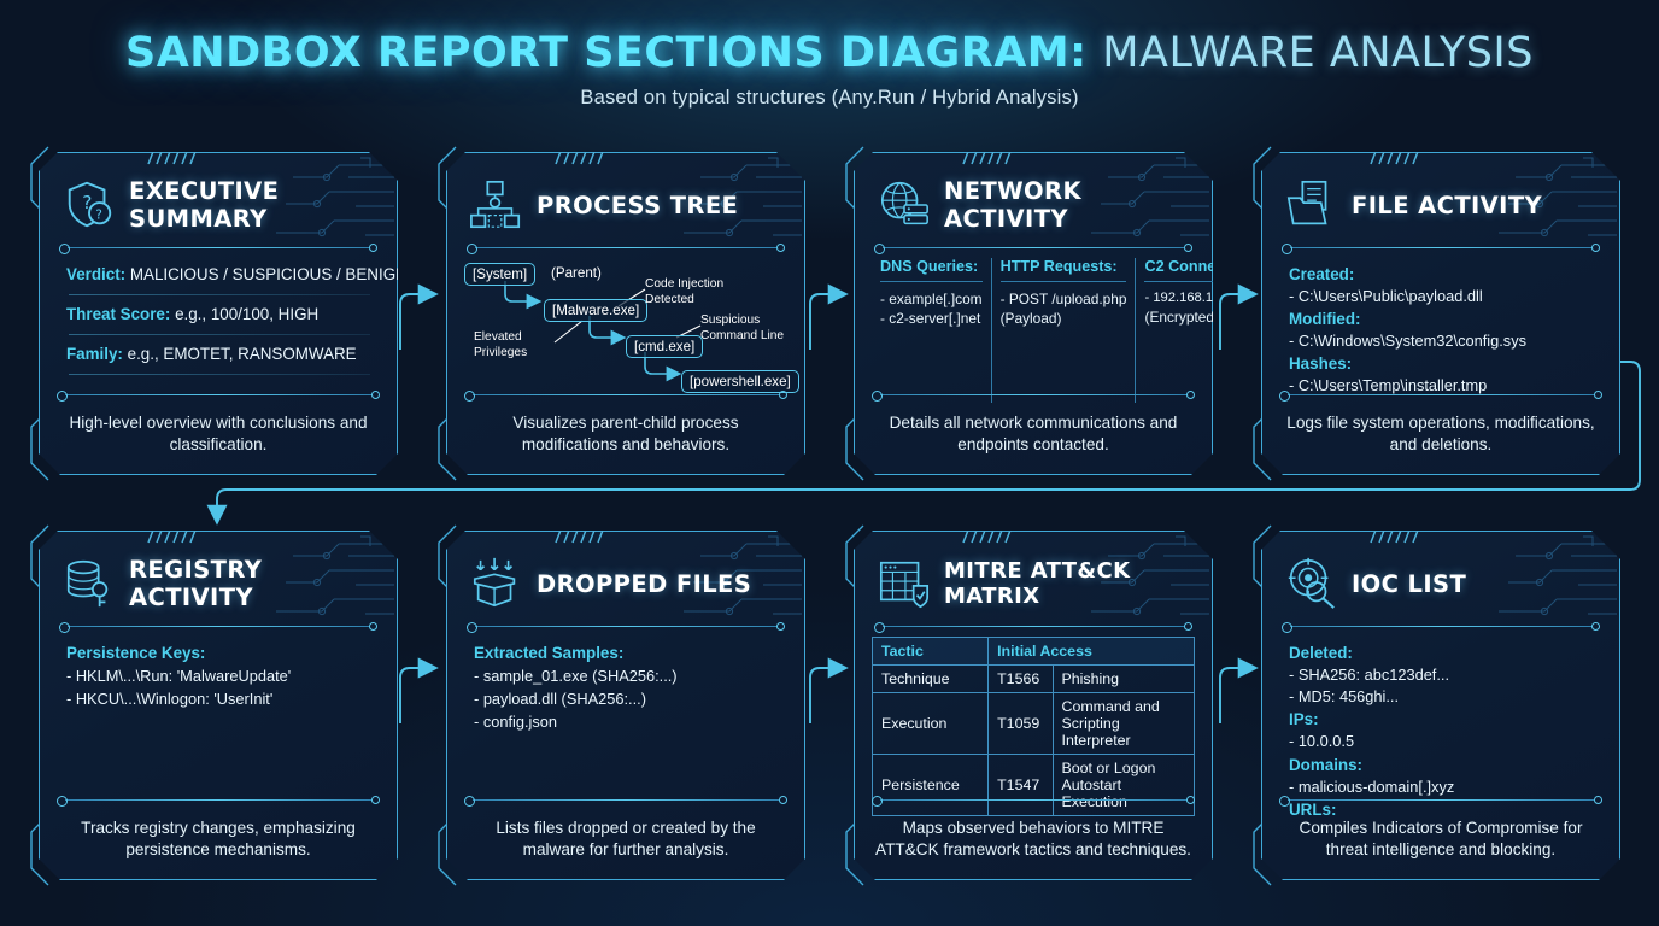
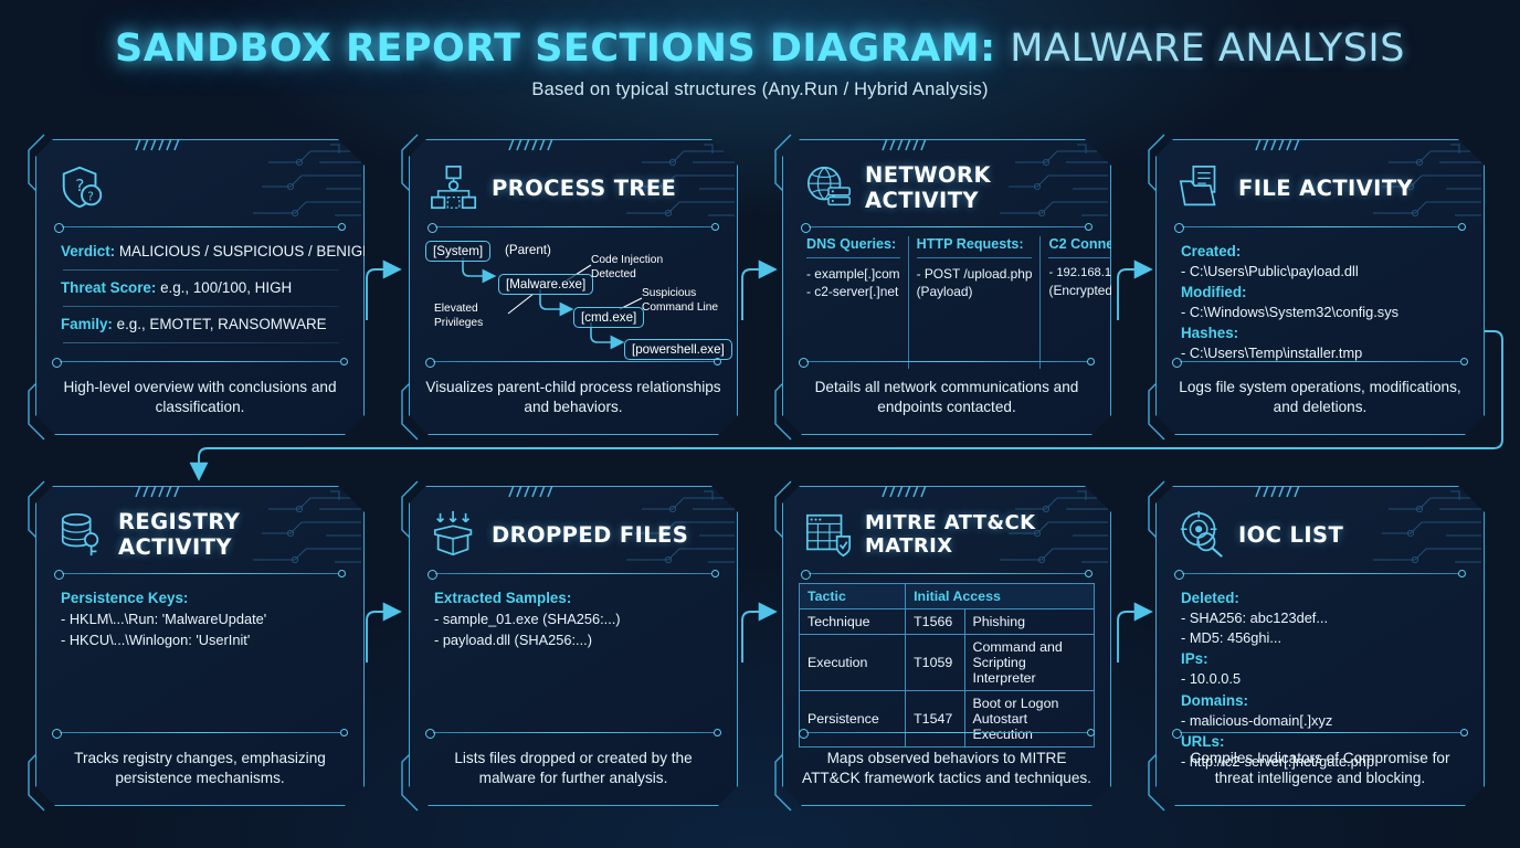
  SANDBOX REPORT SECTIONS DIAGRAM: MALWARE ANALYSIS
  Based on typical structures (Any.Run / Hybrid Analysis)
  ?
  ?
- EXECUTIVE SUMMARY
  Verdict: MALICIOUS / SUSPICIOUS / BENIG
  Threat Score: e.g., 100/100, HIGH
  Family: e.g., EMOTET, RANSOMWARE
  High-level overview with conclusions and classification.
  PROCESS TREE
  [System]
  (Parent)
  [Malware.exe]
  [cmd.exe]
  [powershell.exe]
  Code Injection Detected
  Elevated Privileges
  Suspicious Command Line
- Visualizes parent-child process modifications and behaviors.
+ Visualizes parent-child process relationships and behaviors.
  NETWORK ACTIVITY
  DNS Queries:
  - example[.]com
  - c2-server[.]net
  HTTP Requests:
  - POST /upload.php
  (Payload)
  (Encrypted
  Details all network communications and endpoints contacted.
  FILE ACTIVITY
  Created:
  - C:\Users\Public\payload.dll
  Modified:
  - C:\Windows\System32\config.sys
  Hashes:
  - C:\Users\Temp\installer.tmp
  Logs file system operations, modifications, and deletions.
  REGISTRY ACTIVITY
  Persistence Keys:
  - HKLM\...\Run: 'MalwareUpdate'
  - HKCU\...\Winlogon: 'UserInit'
  Tracks registry changes, emphasizing persistence mechanisms.
  DROPPED FILES
  Extracted Samples:
  - sample_01.exe (SHA256:...)
  - payload.dll (SHA256:...)
- - config.json
  Lists files dropped or created by the malware for further analysis.
  MITRE ATT&CK MATRIX
  Tactic	Initial Access
  Technique	T1566	Phishing
  Execution	T1059	Command and Scripting Interpreter
  Persistence	T1547	Boot or Logon Autostart
  Maps observed behaviors to MITRE ATT&CK framework tactics and techniques.
  IOC LIST
  Deleted:
  - SHA256: abc123def...
  - MD5: 456ghi...
  IPs:
  - 10.0.0.5
  Domains:
  - malicious-domain[.]xyz
  URLs:
+ - http://c2-server[.]net/gate.php
  Compiles Indicators of Compromise for threat intelligence and blocking.
